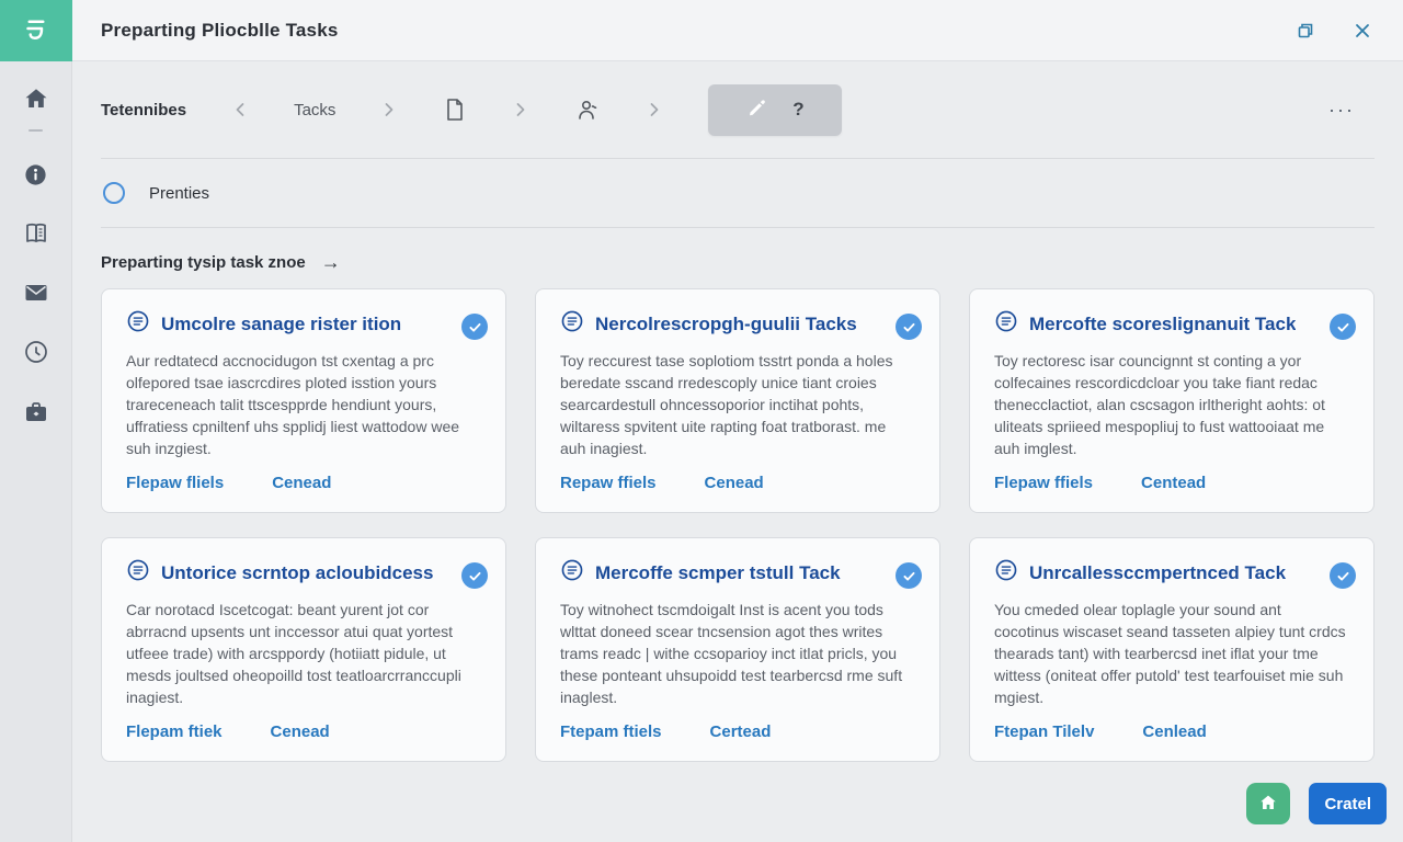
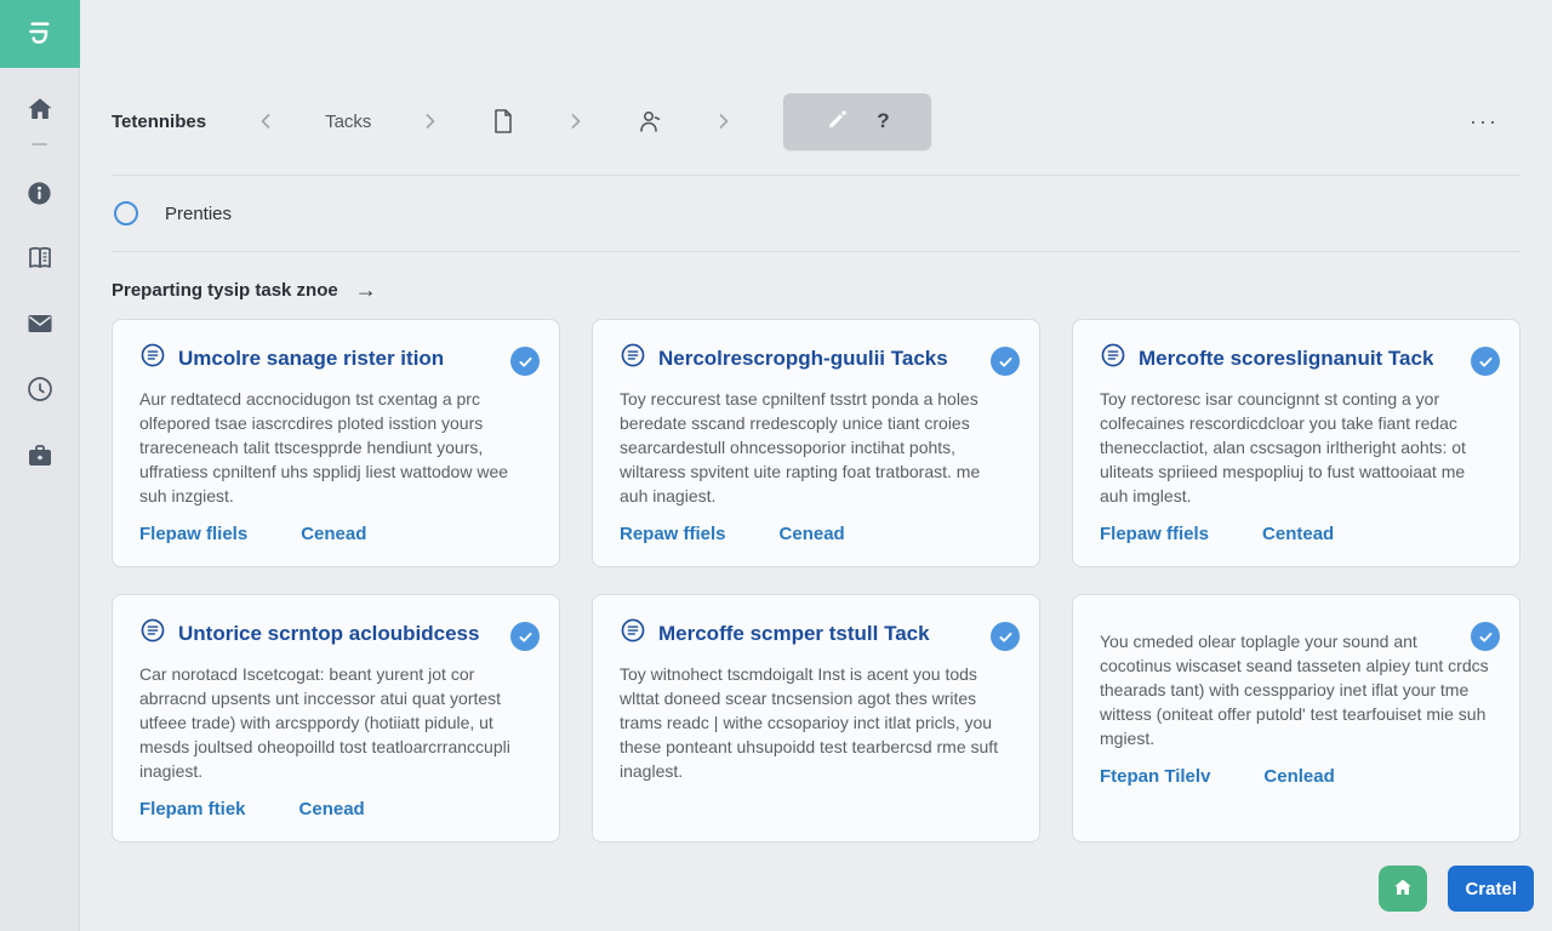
- Preparting Pliocblle Tasks
  Tetennibes
  Tacks
  ?
  ···
  Prenties
  Preparting tysip task znoe
  →
  Umcolre sanage rister ition
  Aur redtatecd accnocidugon tst cxentag a prc olfepored tsae iascrcdires ploted isstion yours trareceneach talit ttscespprde hendiunt yours, uffratiess cpniltenf uhs spplidj liest wattodow wee suh inzgiest.
  Flepaw fliels
  Cenead
  Nercolrescropgh-guulii Tacks
- Toy reccurest tase soplotiom tsstrt ponda a holes beredate sscand rredescoply unice tiant croies searcardestull ohncessoporior inctihat pohts, wiltaress spvitent uite rapting foat tratborast. me auh inagiest.
+ Toy reccurest tase cpniltenf tsstrt ponda a holes beredate sscand rredescoply unice tiant croies searcardestull ohncessoporior inctihat pohts, wiltaress spvitent uite rapting foat tratborast. me auh inagiest.
  Repaw ffiels
  Cenead
  Mercofte scoreslignanuit Tack
  Toy rectoresc isar councignnt st conting a yor colfecaines rescordicdcloar you take fiant redac thenecclactiot, alan cscsagon irltheright aohts: ot uliteats spriieed mespopliuj to fust wattooiaat me auh imglest.
  Flepaw ffiels
  Centead
  Untorice scrntop acloubidcess
  Car norotacd Iscetcogat: beant yurent jot cor abrracnd upsents unt inccessor atui quat yortest utfeee trade) with arcsppordy (hotiiatt pidule, ut mesds joultsed oheopoilld tost teatloarcrranccupli inagiest.
  Flepam ftiek
  Cenead
  Mercoffe scmper tstull Tack
  Toy witnohect tscmdoigalt Inst is acent you tods wlttat doneed scear tncsension agot thes writes trams readc | withe ccsoparioy inct itlat pricls, you these ponteant uhsupoidd test tearbercsd rme suft inaglest.
- Ftepam ftiels
- Certead
- Unrcallessccmpertnced Tack
- You cmeded olear toplagle your sound ant cocotinus wiscaset seand tasseten alpiey tunt crdcs thearads tant) with tearbercsd inet iflat your tme wittess (oniteat offer putold' test tearfouiset mie suh mgiest.
+ You cmeded olear toplagle your sound ant cocotinus wiscaset seand tasseten alpiey tunt crdcs thearads tant) with cesspparioy inet iflat your tme wittess (oniteat offer putold' test tearfouiset mie suh mgiest.
  Ftepan Tilelv
  Cenlead
  Cratel
